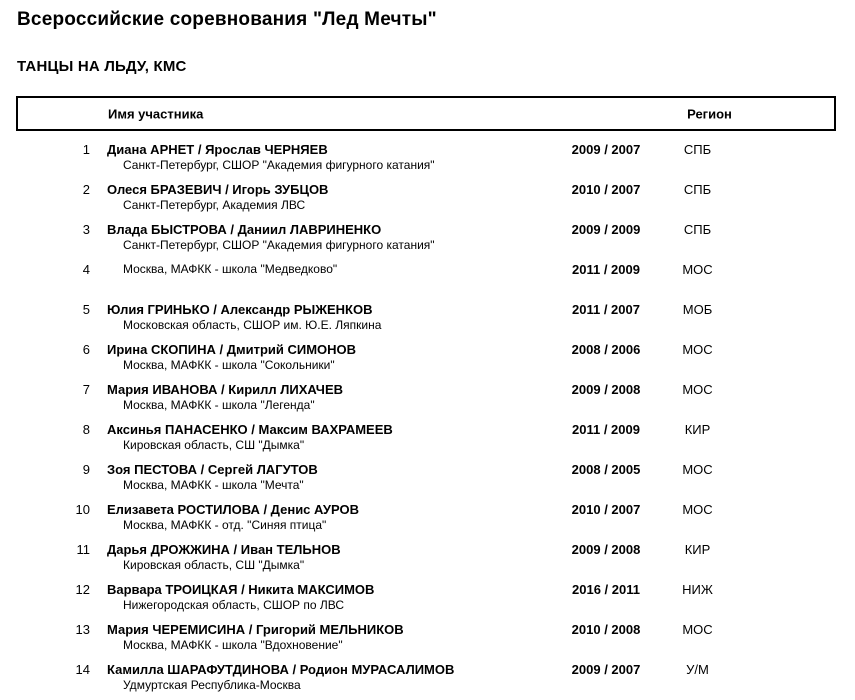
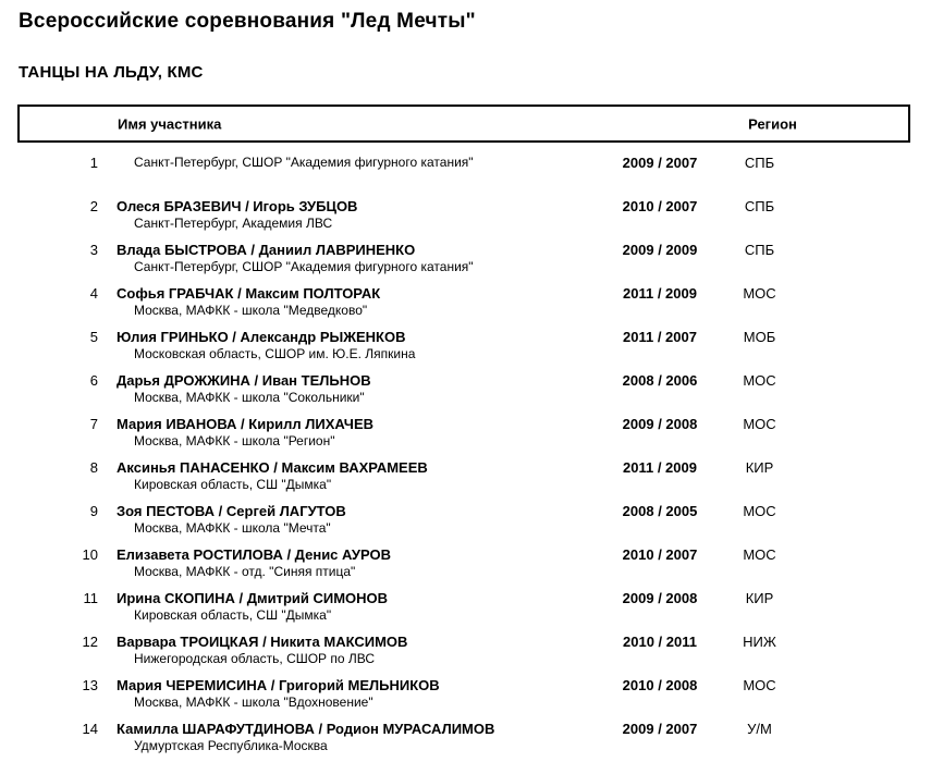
  Всероссийские соревнования "Лед Мечты"
  ТАНЦЫ НА ЛЬДУ, КМС
  Имя участника
  Регион
  1
- Диана АРНЕТ / Ярослав ЧЕРНЯЕВ
  Санкт-Петербург, СШОР "Академия фигурного катания"
  2009 / 2007
  СПБ
  2
  Олеся БРАЗЕВИЧ / Игорь ЗУБЦОВ
  Санкт-Петербург, Академия ЛВС
  2010 / 2007
  СПБ
  3
  Влада БЫСТРОВА / Даниил ЛАВРИНЕНКО
  Санкт-Петербург, СШОР "Академия фигурного катания"
  2009 / 2009
  СПБ
  4
+ Софья ГРАБЧАК / Максим ПОЛТОРАК
  Москва, МАФКК - школа "Медведково"
  2011 / 2009
  МОС
  5
  Юлия ГРИНЬКО / Александр РЫЖЕНКОВ
  Московская область, СШОР им. Ю.Е. Ляпкина
  2011 / 2007
  МОБ
  6
- Ирина СКОПИНА / Дмитрий СИМОНОВ
+ Дарья ДРОЖЖИНА / Иван ТЕЛЬНОВ
  Москва, МАФКК - школа "Сокольники"
  2008 / 2006
  МОС
  7
  Мария ИВАНОВА / Кирилл ЛИХАЧЕВ
- Москва, МАФКК - школа "Легенда"
+ Москва, МАФКК - школа "Регион"
  2009 / 2008
  МОС
  8
  Аксинья ПАНАСЕНКО / Максим ВАХРАМЕЕВ
  Кировская область, СШ "Дымка"
  2011 / 2009
  КИР
  9
  Зоя ПЕСТОВА / Сергей ЛАГУТОВ
  Москва, МАФКК - школа "Мечта"
  2008 / 2005
  МОС
  10
  Елизавета РОСТИЛОВА / Денис АУРОВ
  Москва, МАФКК - отд. "Синяя птица"
  2010 / 2007
  МОС
  11
- Дарья ДРОЖЖИНА / Иван ТЕЛЬНОВ
+ Ирина СКОПИНА / Дмитрий СИМОНОВ
  Кировская область, СШ "Дымка"
  2009 / 2008
  КИР
  12
  Варвара ТРОИЦКАЯ / Никита МАКСИМОВ
  Нижегородская область, СШОР по ЛВС
- 2016 / 2011
+ 2010 / 2011
  НИЖ
  13
  Мария ЧЕРЕМИСИНА / Григорий МЕЛЬНИКОВ
  Москва, МАФКК - школа "Вдохновение"
  2010 / 2008
  МОС
  14
  Камилла ШАРАФУТДИНОВА / Родион МУРАСАЛИМОВ
  Удмуртская Республика-Москва
  2009 / 2007
  У/М
